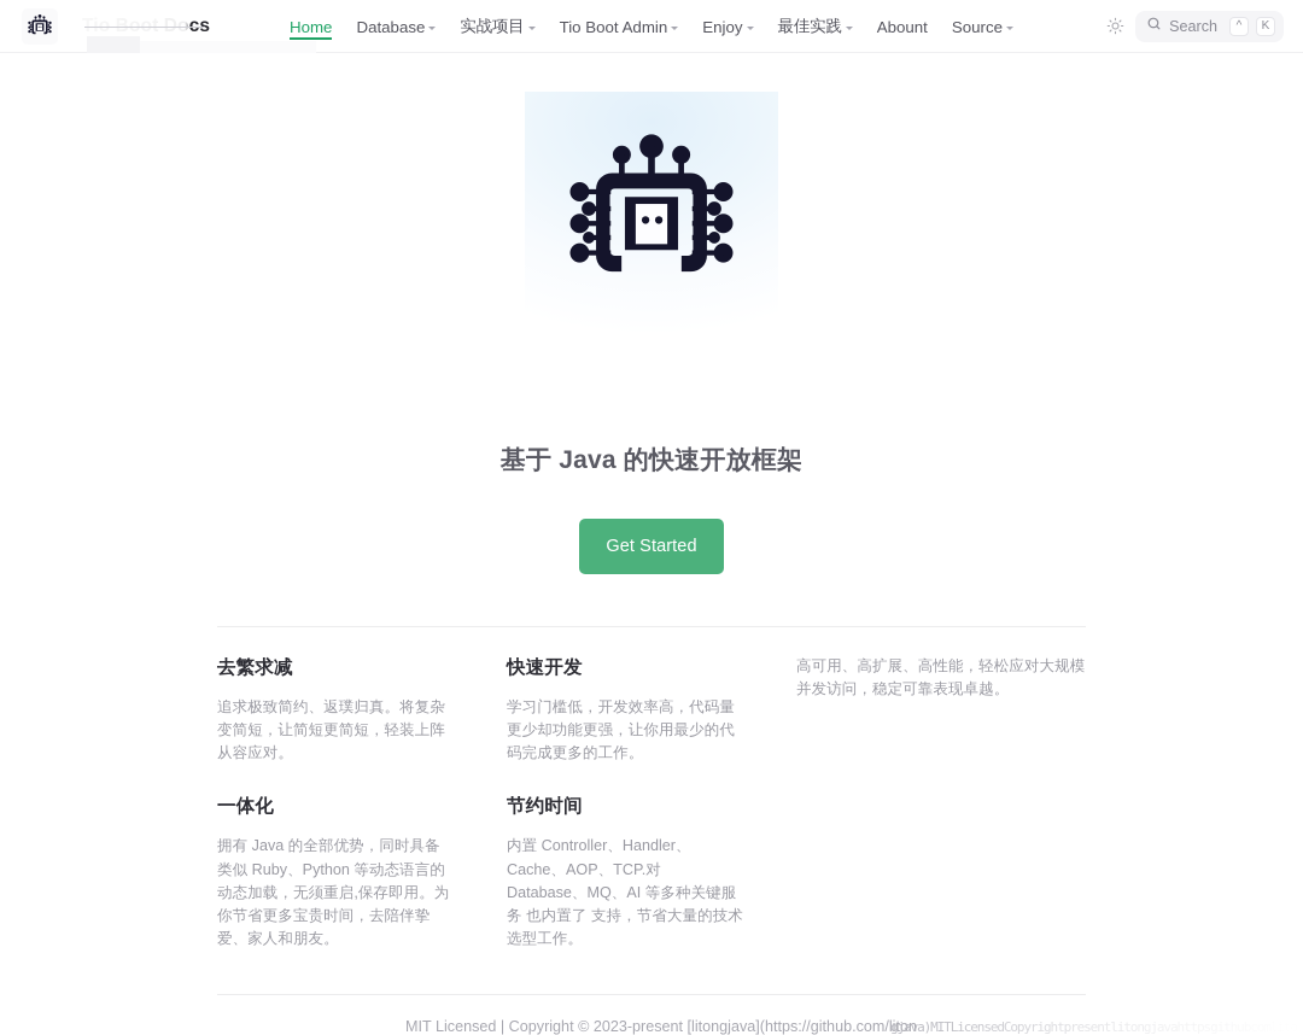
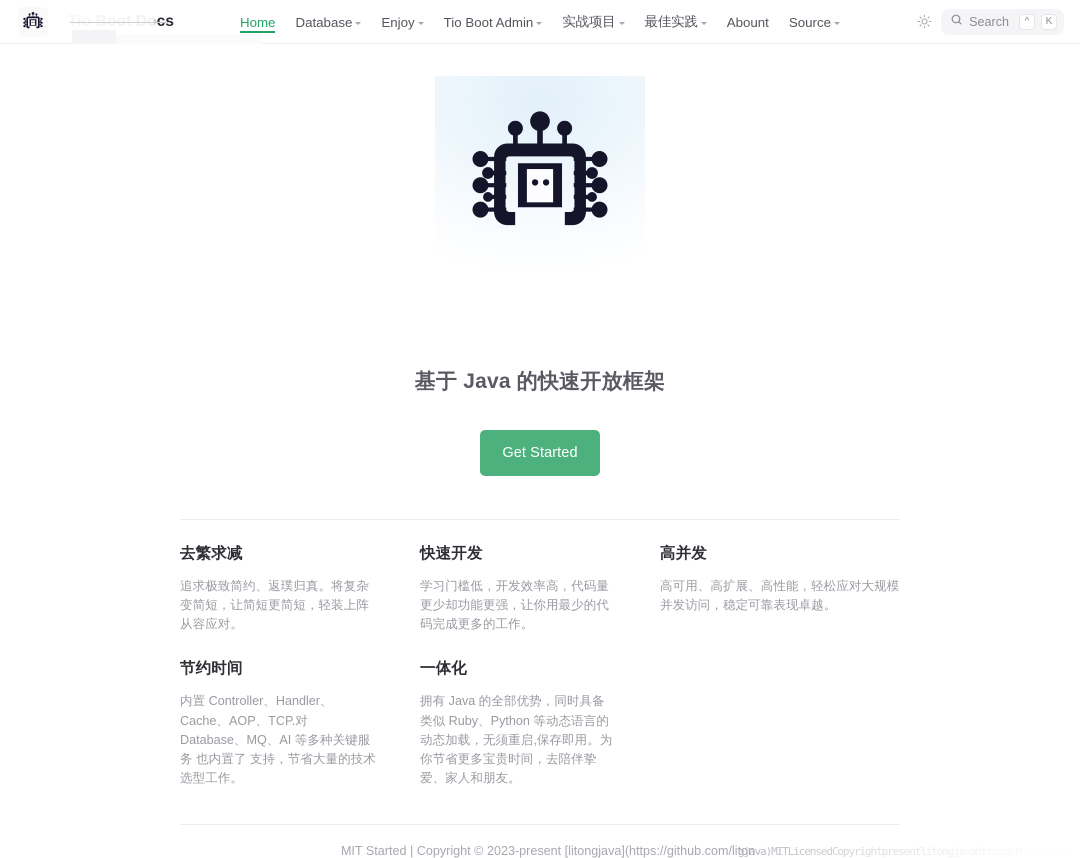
  Tio Boot Docs
  Home
  Database
- 实战项目
+ Enjoy
  Tio Boot Admin
- Enjoy
+ 实战项目
  最佳实践
  Abount
  Source
  Search
  ^
  K
  基于 Java 的快速开放框架
  Get Started
  去繁求减
  追求极致简约、返璞归真。将复杂变简短，让简短更简短，轻装上阵从容应对。
  快速开发
  学习门槛低，开发效率高，代码量更少却功能更强，让你用最少的代码完成更多的工作。
+ 高并发
  高可用、高扩展、高性能，轻松应对大规模并发访问，稳定可靠表现卓越。
- 一体化
+ 节约时间
- 拥有 Java 的全部优势，同时具备类似 Ruby、Python 等动态语言的动态加载，无须重启,保存即用。为你节省更多宝贵时间，去陪伴挚爱、家人和朋友。
+ 内置 Controller、Handler、Cache、AOP、TCP.对 Database、MQ、AI 等多种关键服务 也内置了 支持，节省大量的技术选型工作。
- 节约时间
+ 一体化
- 内置 Controller、Handler、Cache、AOP、TCP.对 Database、MQ、AI 等多种关键服务 也内置了 支持，节省大量的技术选型工作。
+ 拥有 Java 的全部优势，同时具备类似 Ruby、Python 等动态语言的动态加载，无须重启,保存即用。为你节省更多宝贵时间，去陪伴挚爱、家人和朋友。
- MIT Licensed | Copyright © 2023-present [litongjava](https://github.com/liton
+ MIT Started | Copyright © 2023-present [litongjava](https://github.com/liton
  gjava)MITLicensedCopyrightpresentlitongjavahttpsgithubcomliton
